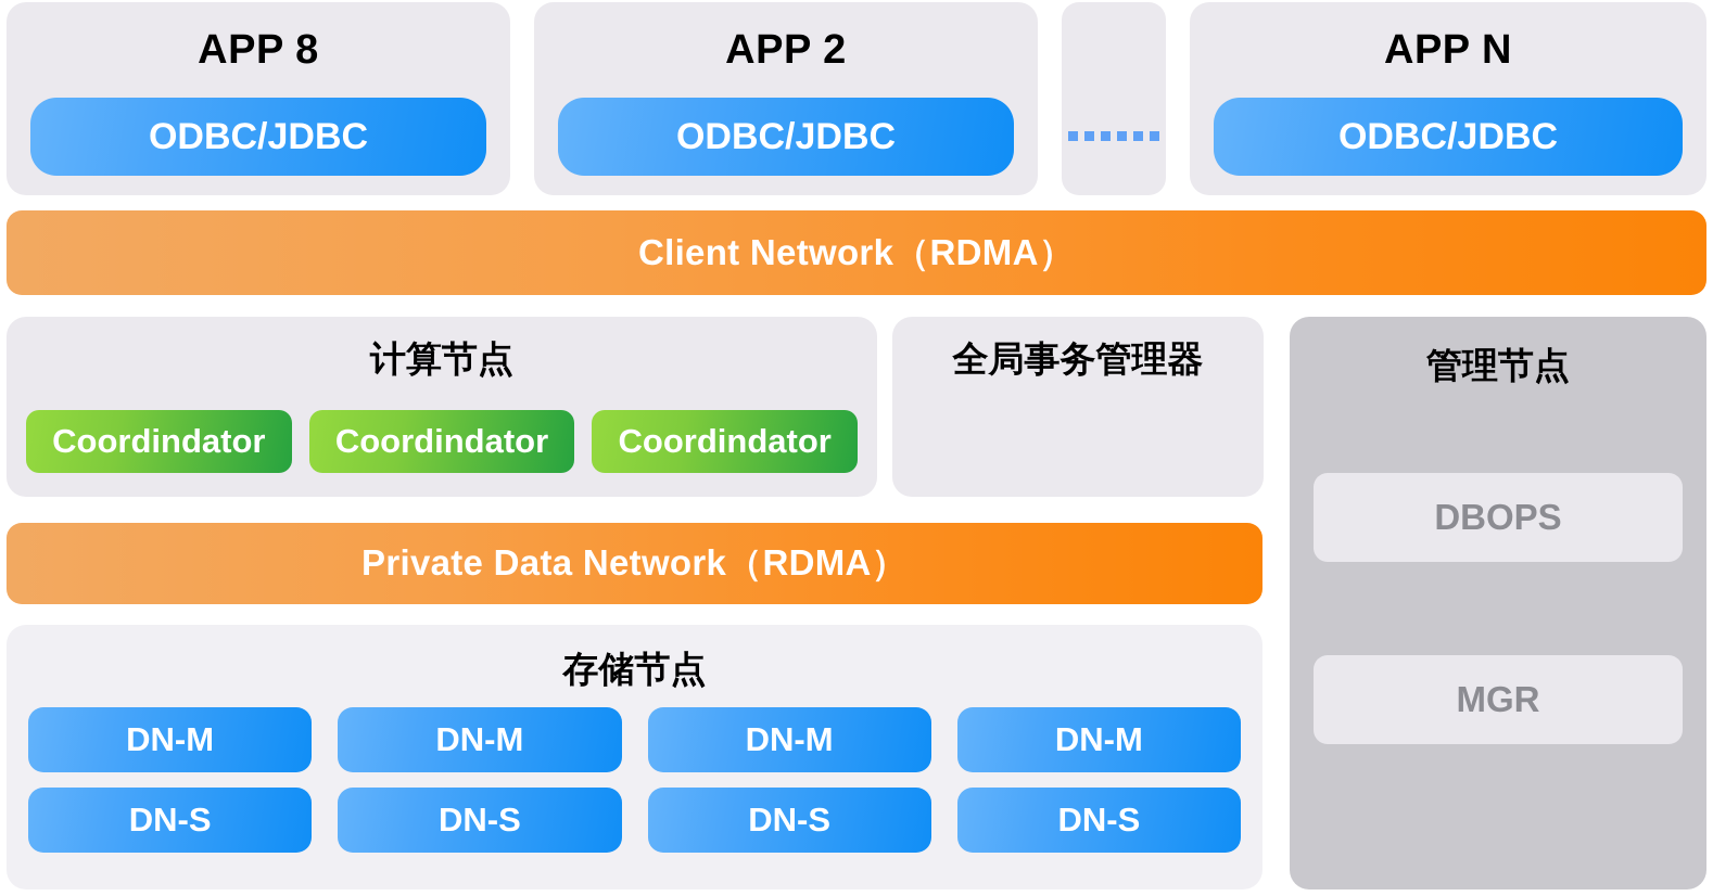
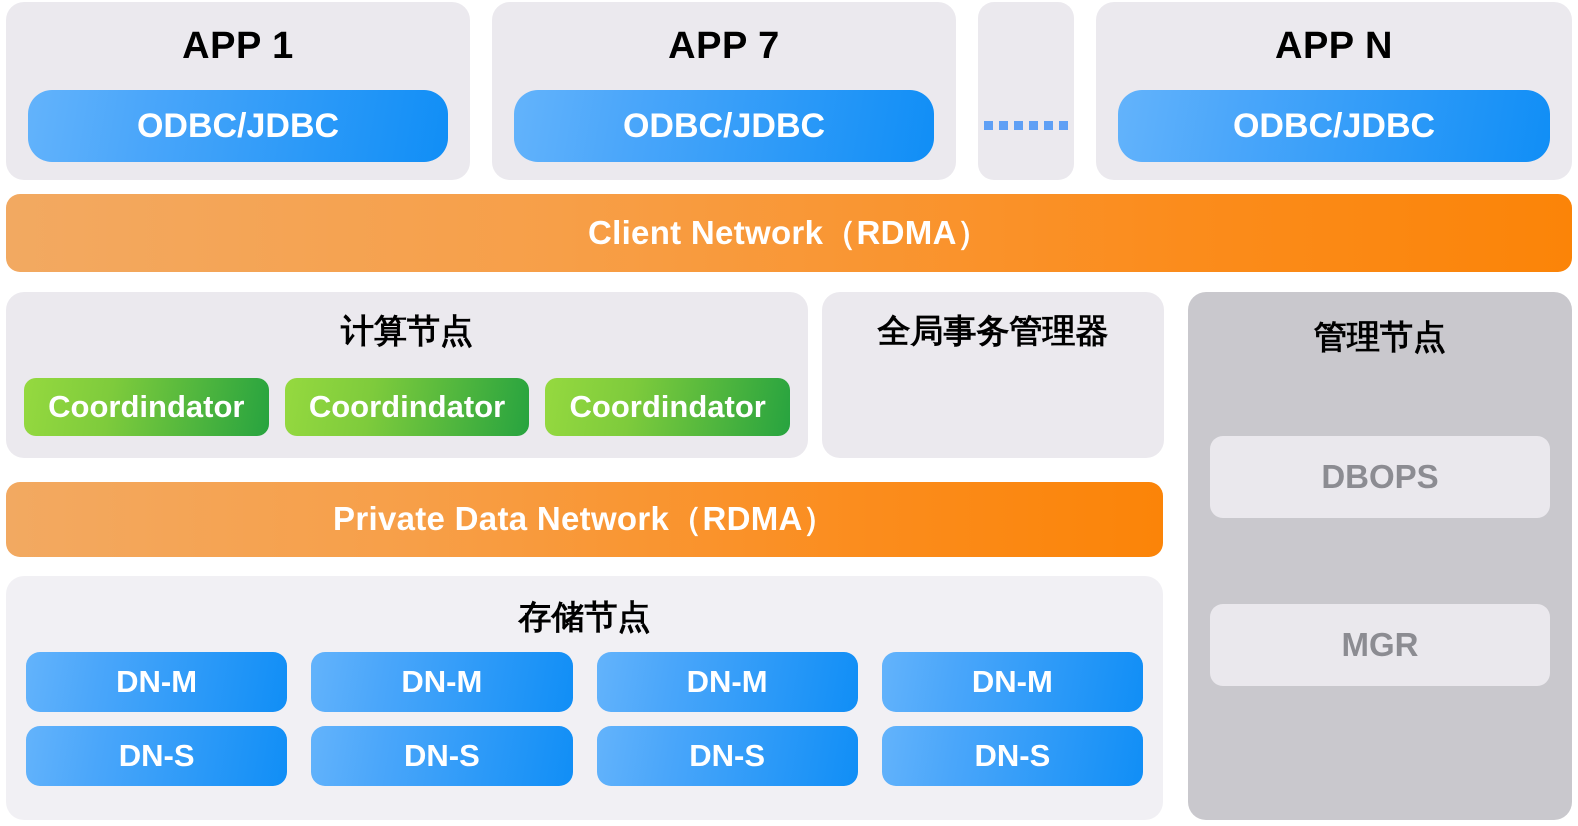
- APP 8
+ APP 1
  ODBC/JDBC
- APP 2
+ APP 7
  ODBC/JDBC
  APP N
  ODBC/JDBC
  Client Network（RDMA）
  计算节点
  Coordindator
  Coordindator
  Coordindator
  全局事务管理器
  管理节点
  DBOPS
  MGR
  Private Data Network（RDMA）
  存储节点
  DN-M
  DN-M
  DN-M
  DN-M
  DN-S
  DN-S
  DN-S
  DN-S
